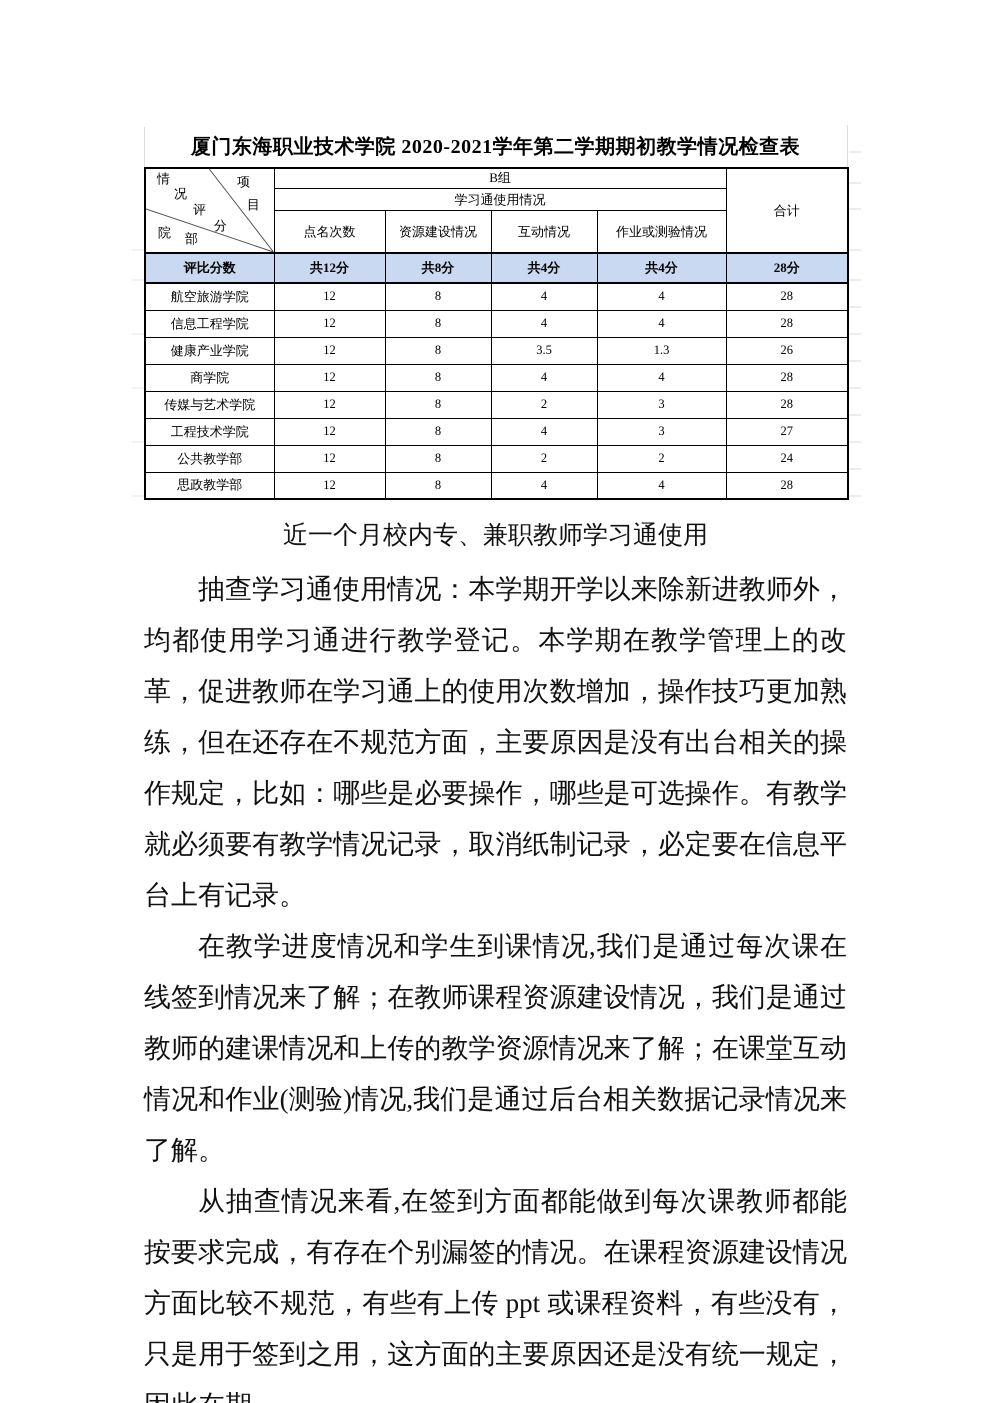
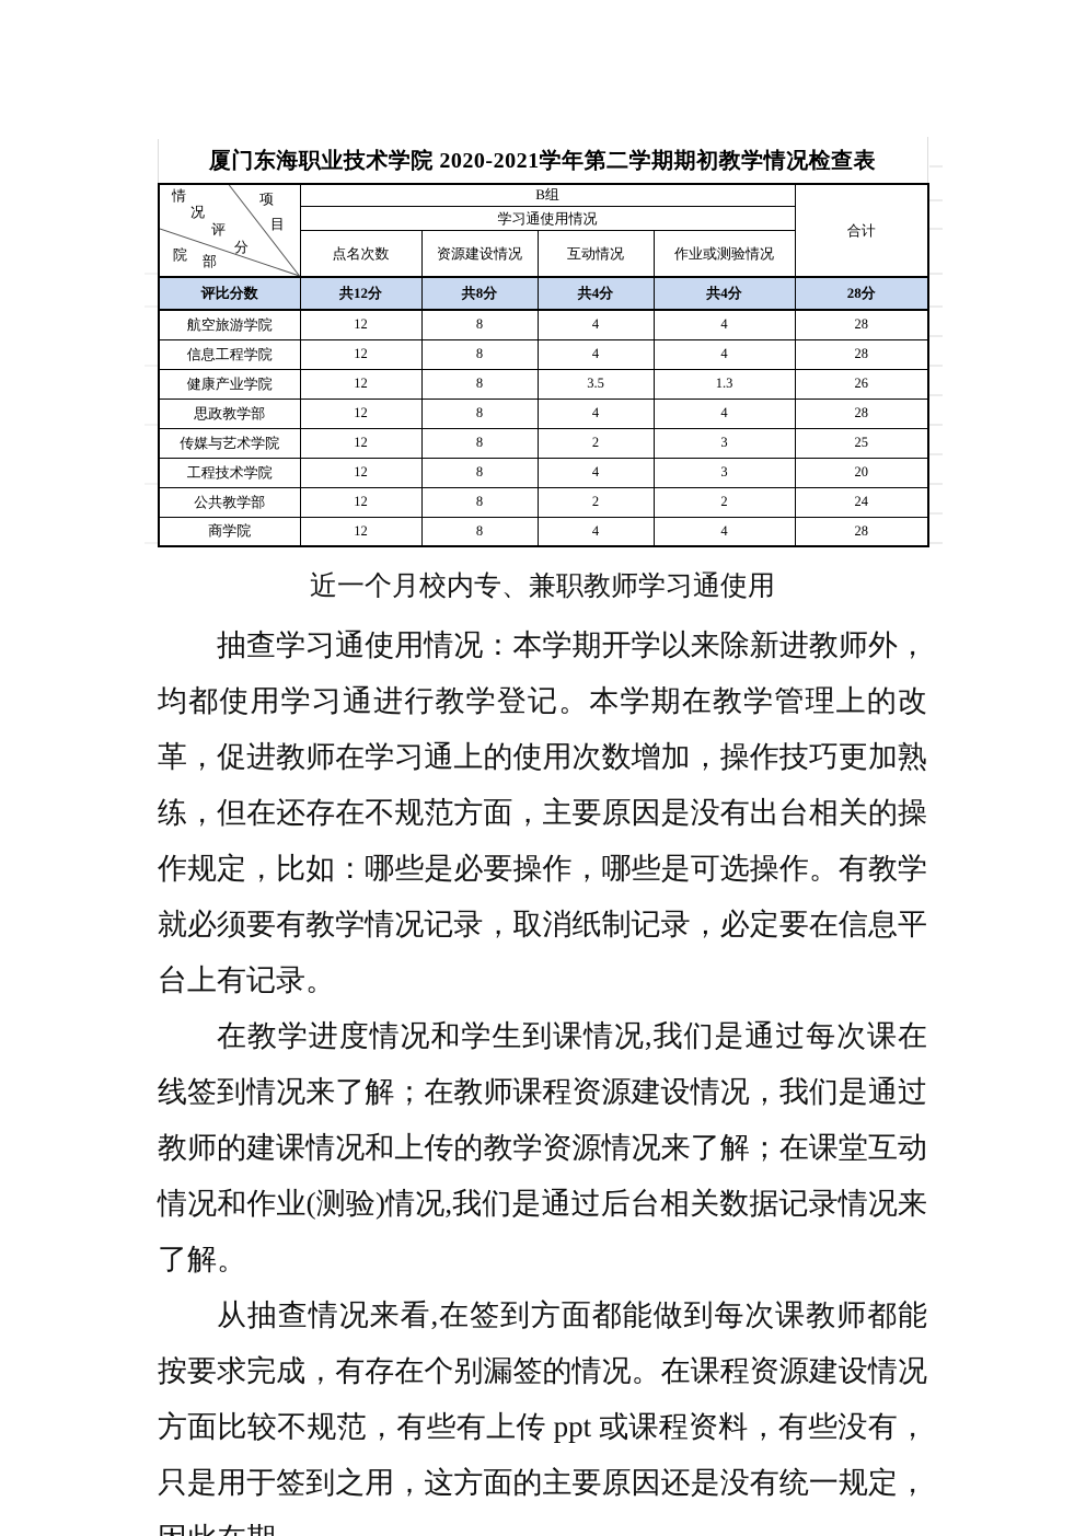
  厦门东海职业技术学院 2020-2021学年第二学期期初教学情况检查表
  项目 情况评分 院 部	B组	合计
  学习通使用情况
  点名次数	资源建设情况	互动情况	作业或测验情况
  评比分数	共12分	共8分	共4分	共4分	28分
  航空旅游学院	12	8	4	4	28
  信息工程学院	12	8	4	4	28
  健康产业学院	12	8	3.5	1.3	26
- 商学院	12	8	4	4	28
+ 思政教学部	12	8	4	4	28
- 传媒与艺术学院	12	8	2	3	28
+ 传媒与艺术学院	12	8	2	3	25
- 工程技术学院	12	8	4	3	27
+ 工程技术学院	12	8	4	3	20
  公共教学部	12	8	2	2	24
- 思政教学部	12	8	4	4	28
+ 商学院	12	8	4	4	28
  近一个月校内专、兼职教师学习通使用
  抽查学习通使用情况：本学期开学以来除新进教师外，均都使用学习通进行教学登记。本学期在教学管理上的改革，促进教师在学习通上的使用次数增加，操作技巧更加熟练，但在还存在不规范方面，主要原因是没有出台相关的操作规定，比如：哪些是必要操作，哪些是可选操作。有教学就必须要有教学情况记录，取消纸制记录，必定要在信息平台上有记录。
  在教学进度情况和学生到课情况,我们是通过每次课在线签到情况来了解；在教师课程资源建设情况，我们是通过教师的建课情况和上传的教学资源情况来了解；在课堂互动情况和作业(测验)情况,我们是通过后台相关数据记录情况来了解。
  从抽查情况来看,在签到方面都能做到每次课教师都能按要求完成，有存在个别漏签的情况。在课程资源建设情况方面比较不规范，有些有上传 ppt 或课程资料，有些没有，只是用于签到之用，这方面的主要原因还是没有统一规定，
